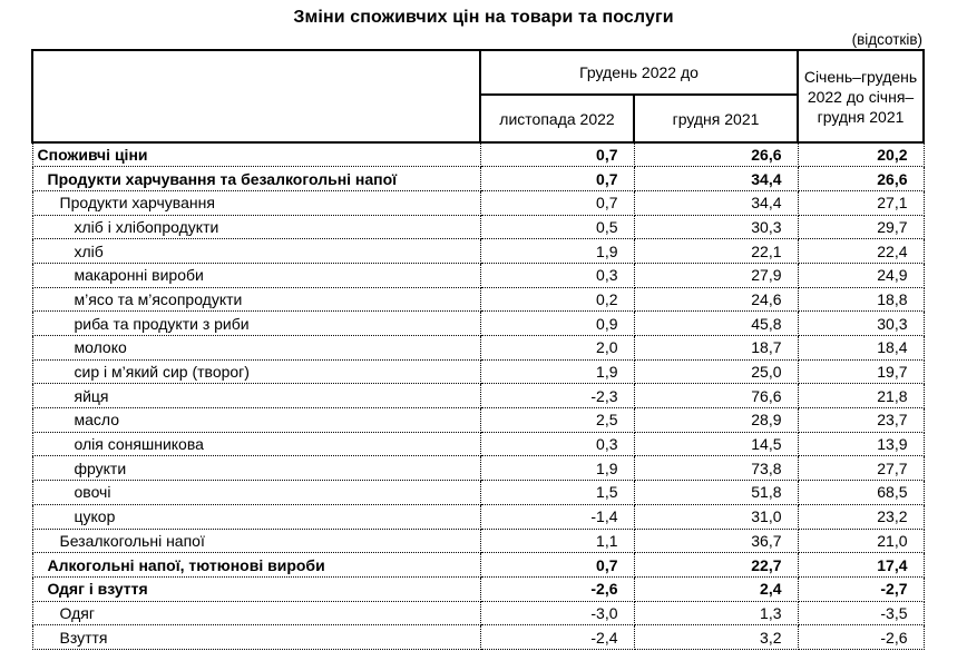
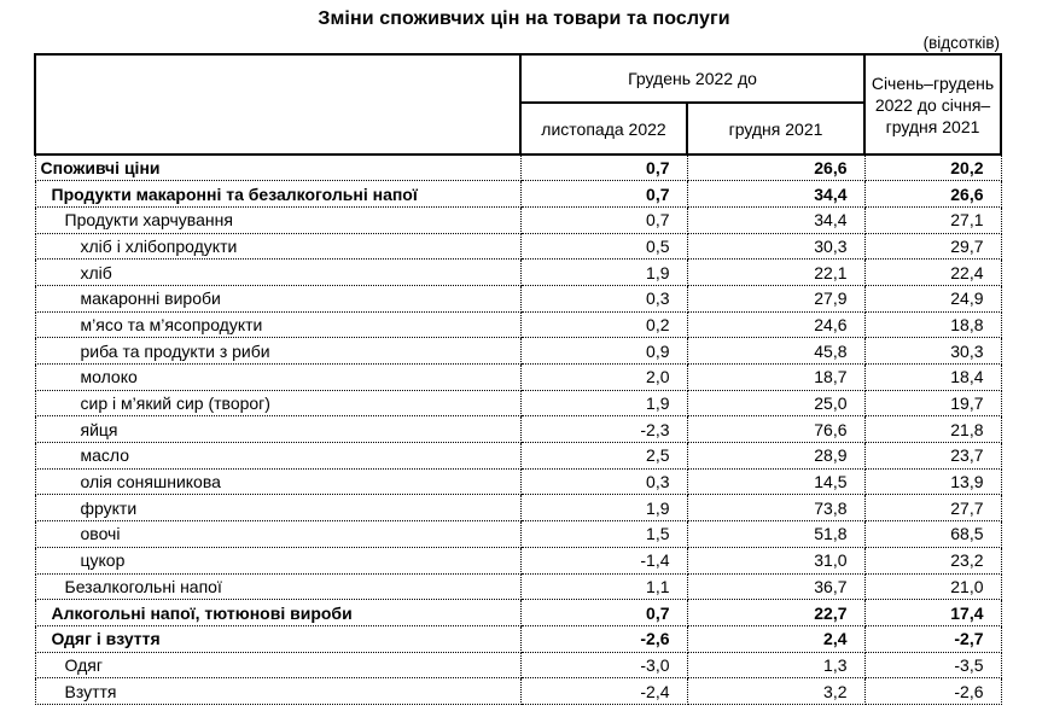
  Зміни споживчих цін на товари та послуги
  (відсотків)
  	Грудень 2022 до	Січень–грудень 2022 до січня–грудня 2021
  листопада 2022	грудня 2021
  Споживчі ціни	0,7	26,6	20,2
- Продукти харчування та безалкогольні напої	0,7	34,4	26,6
+ Продукти макаронні та безалкогольні напої	0,7	34,4	26,6
  Продукти харчування	0,7	34,4	27,1
  хліб і хлібопродукти	0,5	30,3	29,7
  хліб	1,9	22,1	22,4
  макаронні вироби	0,3	27,9	24,9
  м’ясо та м’ясопродукти	0,2	24,6	18,8
  риба та продукти з риби	0,9	45,8	30,3
  молоко	2,0	18,7	18,4
  сир і м’який сир (творог)	1,9	25,0	19,7
  яйця	-2,3	76,6	21,8
  масло	2,5	28,9	23,7
  олія соняшникова	0,3	14,5	13,9
  фрукти	1,9	73,8	27,7
  овочі	1,5	51,8	68,5
  цукор	-1,4	31,0	23,2
  Безалкогольні напої	1,1	36,7	21,0
  Алкогольні напої, тютюнові вироби	0,7	22,7	17,4
  Одяг і взуття	-2,6	2,4	-2,7
  Одяг	-3,0	1,3	-3,5
  Взуття	-2,4	3,2	-2,6
